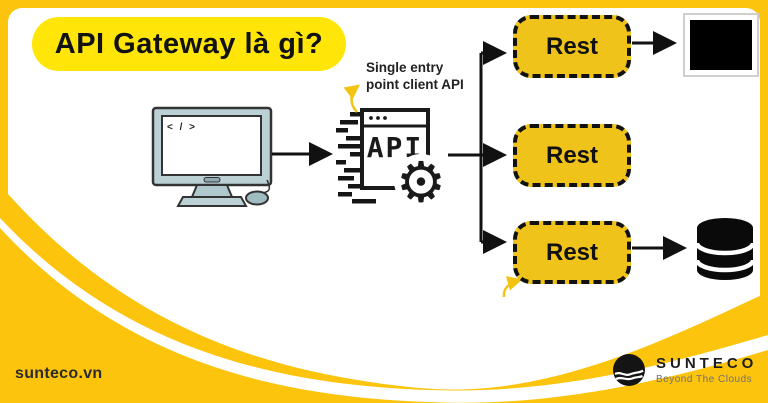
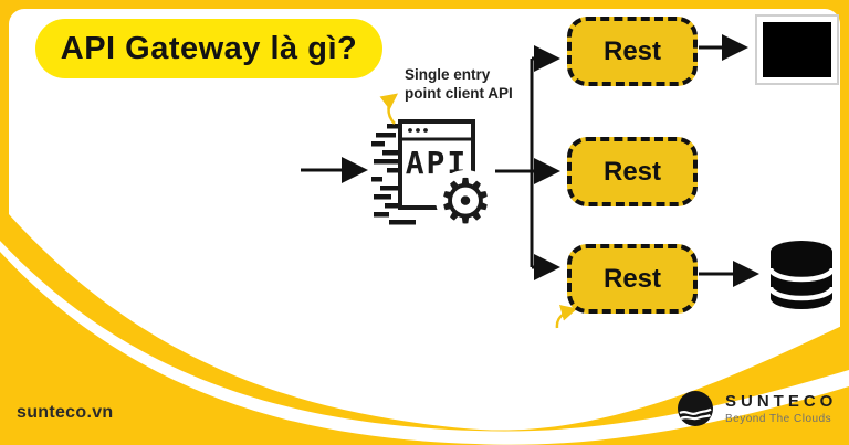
  API Gateway là gì?
- < / >
  API
  ⚙
  Rest
  Rest
  Rest
  Single entry
  point client API
  sunteco.vn
  SUNTECO
  Beyond The Clouds
